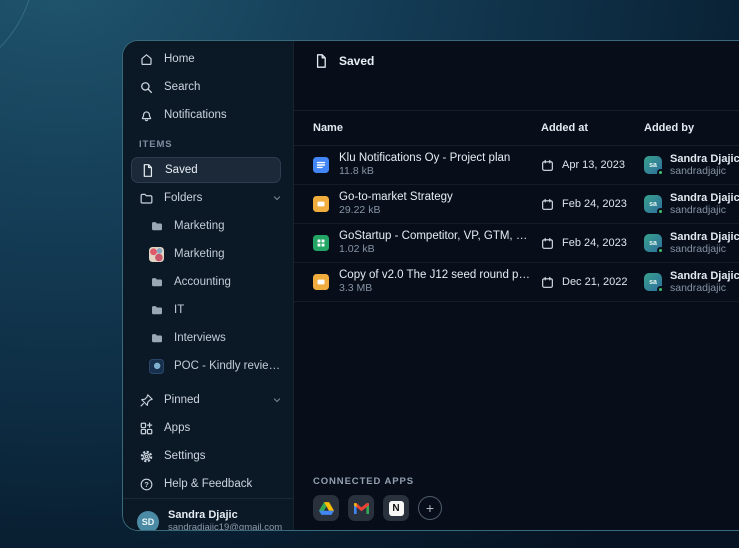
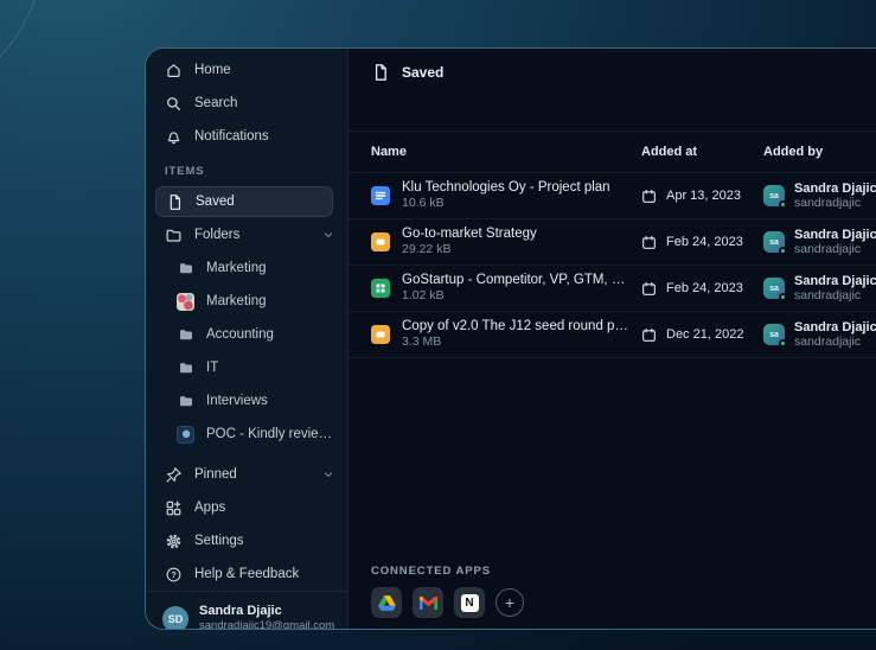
  Home
  Search
  Notifications
  ITEMS
  Saved
  Folders
  Marketing
  Marketing
  Accounting
  IT
  Interviews
  POC - Kindly review..
  Pinned
  Apps
  Settings
  ?
  Help & Feedback
  SD
  Sandra Djajic
  sandradjajic19@gmail.com
  Saved
  Name
  Added at
  Added by
- Klu Notifications Oy - Project plan
+ Klu Technologies Oy - Project plan
- 11.8 kB
+ 10.6 kB
  Apr 13, 2023
  Sandra Djajic
  sandradjajic
  Go-to-market Strategy
  29.22 kB
  Feb 24, 2023
  Sandra Djajic
  sandradjajic
  GoStartup - Competitor, VP, GTM, Mil
  1.02 kB
  Feb 24, 2023
  Sandra Djajic
  sandradjajic
  Copy of v2.0 The J12 seed round pitc
  3.3 MB
  Dec 21, 2022
  Sandra Djajic
  sandradjajic
  CONNECTED APPS
  N
  +
